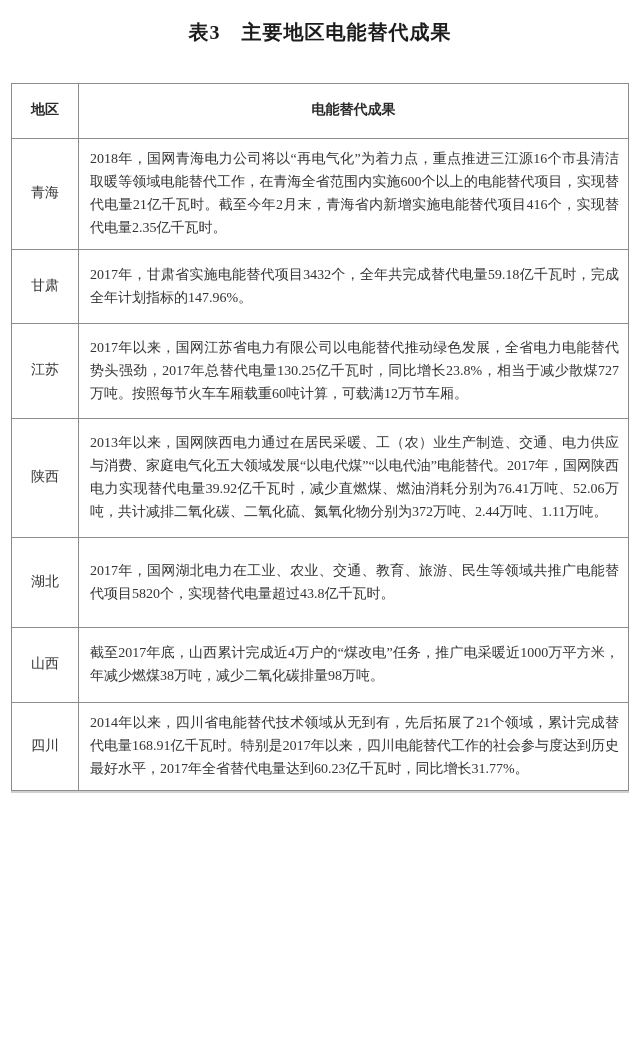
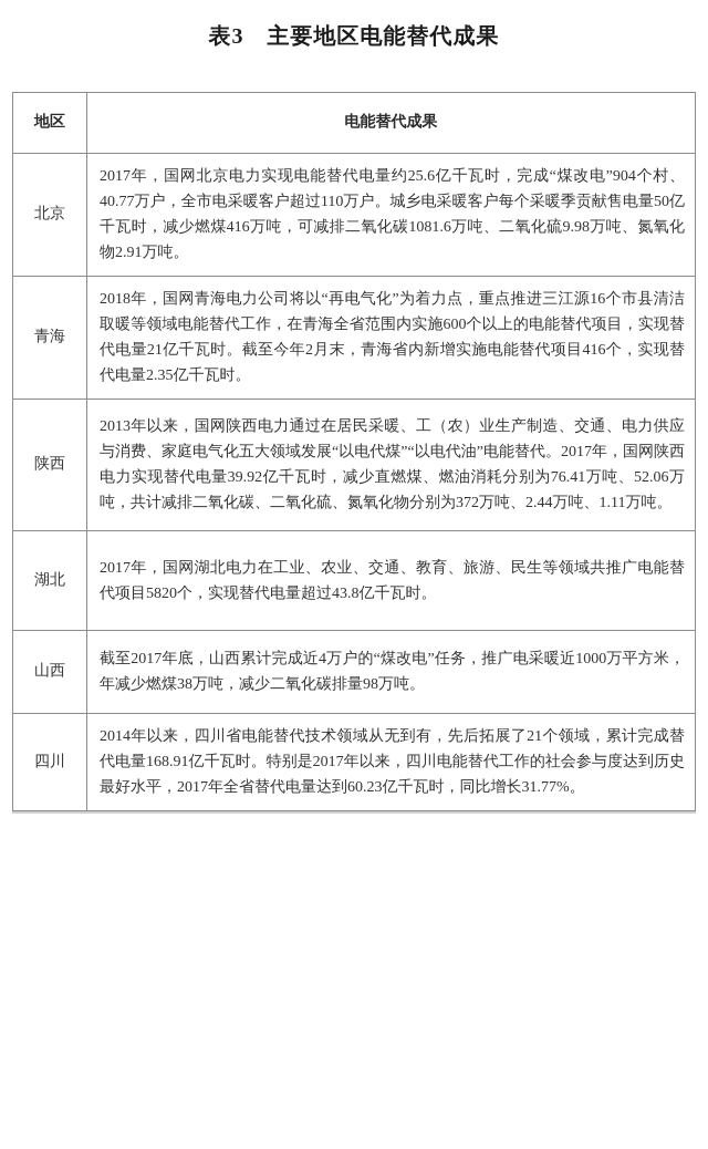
  表3 主要地区电能替代成果
  地区	电能替代成果
+ 北京	2017年，国网北京电力实现电能替代电量约25.6亿千瓦时，完成“煤改电”904个村、40.77万户，全市电采暖客户超过110万户。城乡电采暖客户每个采暖季贡献售电量50亿千瓦时，减少燃煤416万吨，可减排二氧化碳1081.6万吨、二氧化硫9.98万吨、氮氧化物2.91万吨。
  青海	2018年，国网青海电力公司将以“再电气化”为着力点，重点推进三江源16个市县清洁取暖等领域电能替代工作，在青海全省范围内实施600个以上的电能替代项目，实现替代电量21亿千瓦时。截至今年2月末，青海省内新增实施电能替代项目416个，实现替代电量2.35亿千瓦时。
- 甘肃	2017年，甘肃省实施电能替代项目3432个，全年共完成替代电量59.18亿千瓦时，完成全年计划指标的147.96%。
- 江苏	2017年以来，国网江苏省电力有限公司以电能替代推动绿色发展，全省电力电能替代势头强劲，2017年总替代电量130.25亿千瓦时，同比增长23.8%，相当于减少散煤727万吨。按照每节火车车厢载重60吨计算，可载满12万节车厢。
  陕西	2013年以来，国网陕西电力通过在居民采暖、工（农）业生产制造、交通、电力供应与消费、家庭电气化五大领域发展“以电代煤”“以电代油”电能替代。2017年，国网陕西电力实现替代电量39.92亿千瓦时，减少直燃煤、燃油消耗分别为76.41万吨、52.06万吨，共计减排二氧化碳、二氧化硫、氮氧化物分别为372万吨、2.44万吨、1.11万吨。
  湖北	2017年，国网湖北电力在工业、农业、交通、教育、旅游、民生等领域共推广电能替代项目5820个，实现替代电量超过43.8亿千瓦时。
  山西	截至2017年底，山西累计完成近4万户的“煤改电”任务，推广电采暖近1000万平方米，年减少燃煤38万吨，减少二氧化碳排量98万吨。
  四川	2014年以来，四川省电能替代技术领域从无到有，先后拓展了21个领域，累计完成替代电量168.91亿千瓦时。特别是2017年以来，四川电能替代工作的社会参与度达到历史最好水平，2017年全省替代电量达到60.23亿千瓦时，同比增长31.77%。
